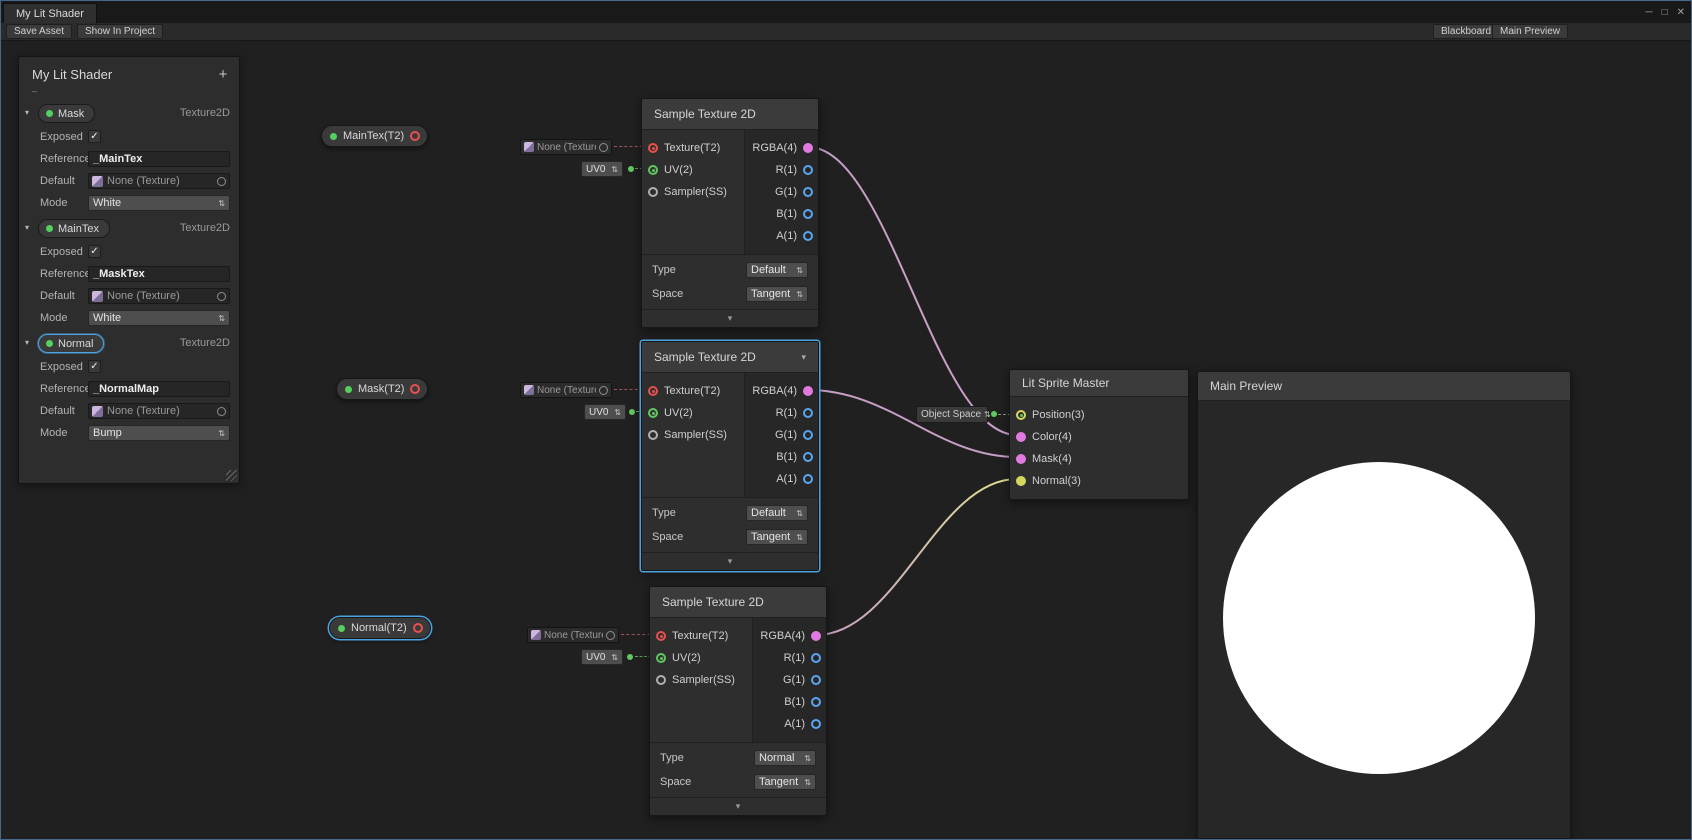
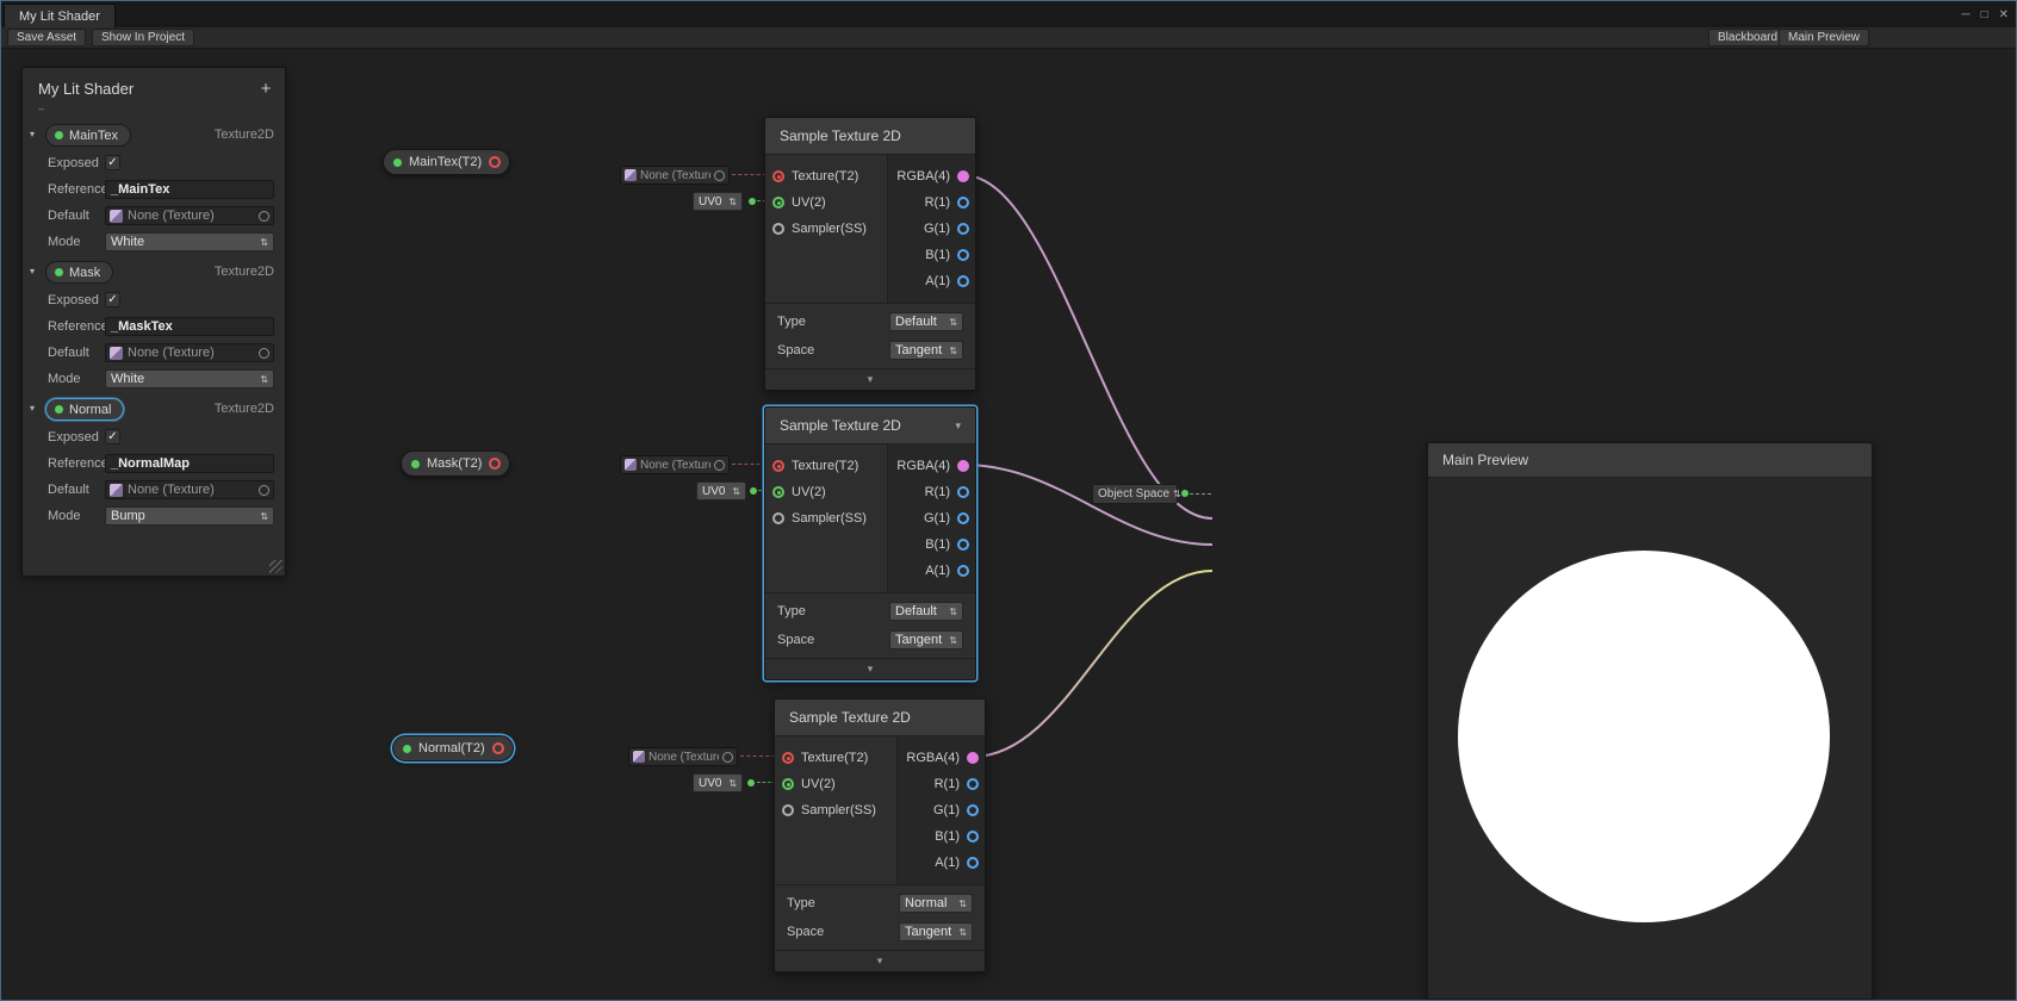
  My Lit Shader
  ─
  □
  ✕
  Save Asset
  Show In Project
  Blackboard
  Main Preview
  My Lit Shader
  +
  –
  ▾
- Mask
+ MainTex
  Texture2D
  Exposed
  ✓
  Referenc
  _MainTex
  Default
  None (Texture)
  Mode
  White
  ⇅
  ▾
- MainTex
+ Mask
  Texture2D
  Exposed
  ✓
  Referenc
  _MaskTex
  Default
  None (Texture)
  Mode
  White
  ⇅
  ▾
  Normal
  Texture2D
  Exposed
  ✓
  Referenc
  _NormalMap
  Default
  None (Texture)
  Mode
  Bump
  ⇅
  MainTex(T2)
  Mask(T2)
  Normal(T2)
  None (Textur
  UV0
  ⇅
  None (Textur
  UV0
  ⇅
  None (Textur
  UV0
  ⇅
  Sample Texture 2D
  Texture(T2)
  UV(2)
  Sampler(SS)
  RGBA(4)
  R(1)
  G(1)
  B(1)
  A(1)
  Type
  Default
  ⇅
  Space
  Tangent
  ⇅
  ▾
  Sample Texture 2D
  ▾
  Texture(T2)
  UV(2)
  Sampler(SS)
  RGBA(4)
  R(1)
  G(1)
  B(1)
  A(1)
  Type
  Default
  ⇅
  Space
  Tangent
  ⇅
  ▾
  Sample Texture 2D
  Texture(T2)
  UV(2)
  Sampler(SS)
  RGBA(4)
  R(1)
  G(1)
  B(1)
  A(1)
  Type
  Normal
  ⇅
  Space
  Tangent
  ⇅
  ▾
  Object Space
  ⇅
- Lit Sprite Master
- Position(3)
- Color(4)
- Mask(4)
- Normal(3)
  Main Preview
